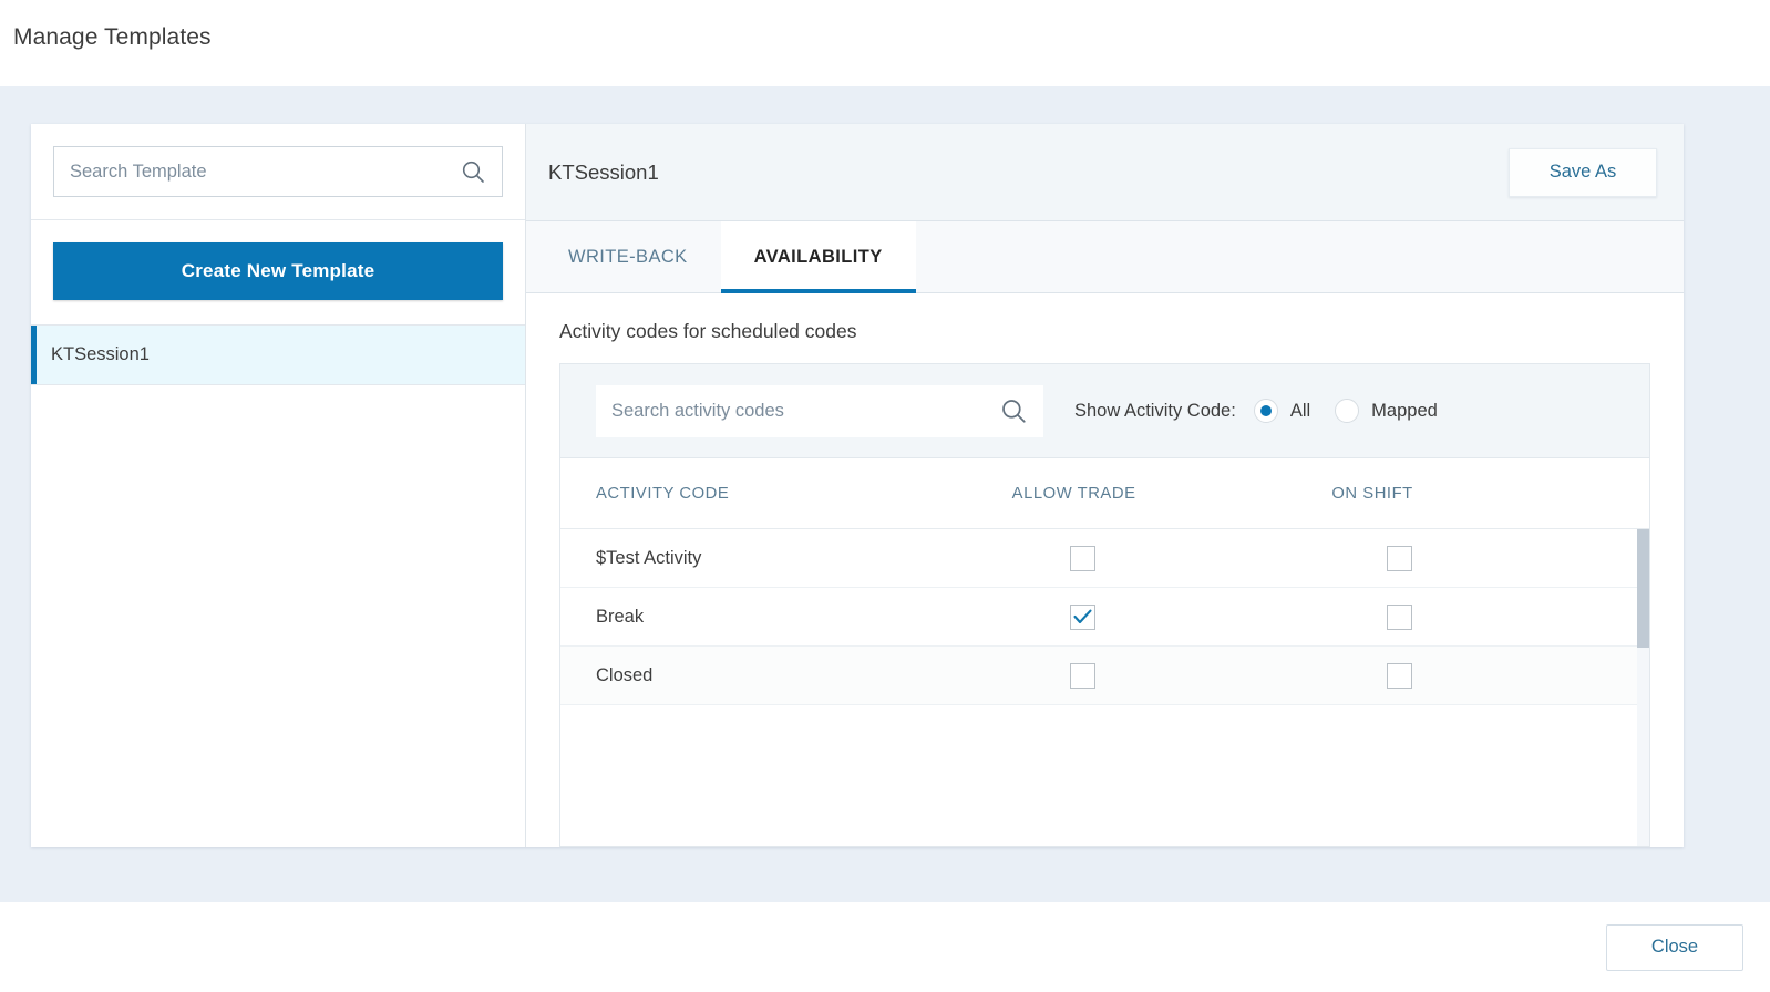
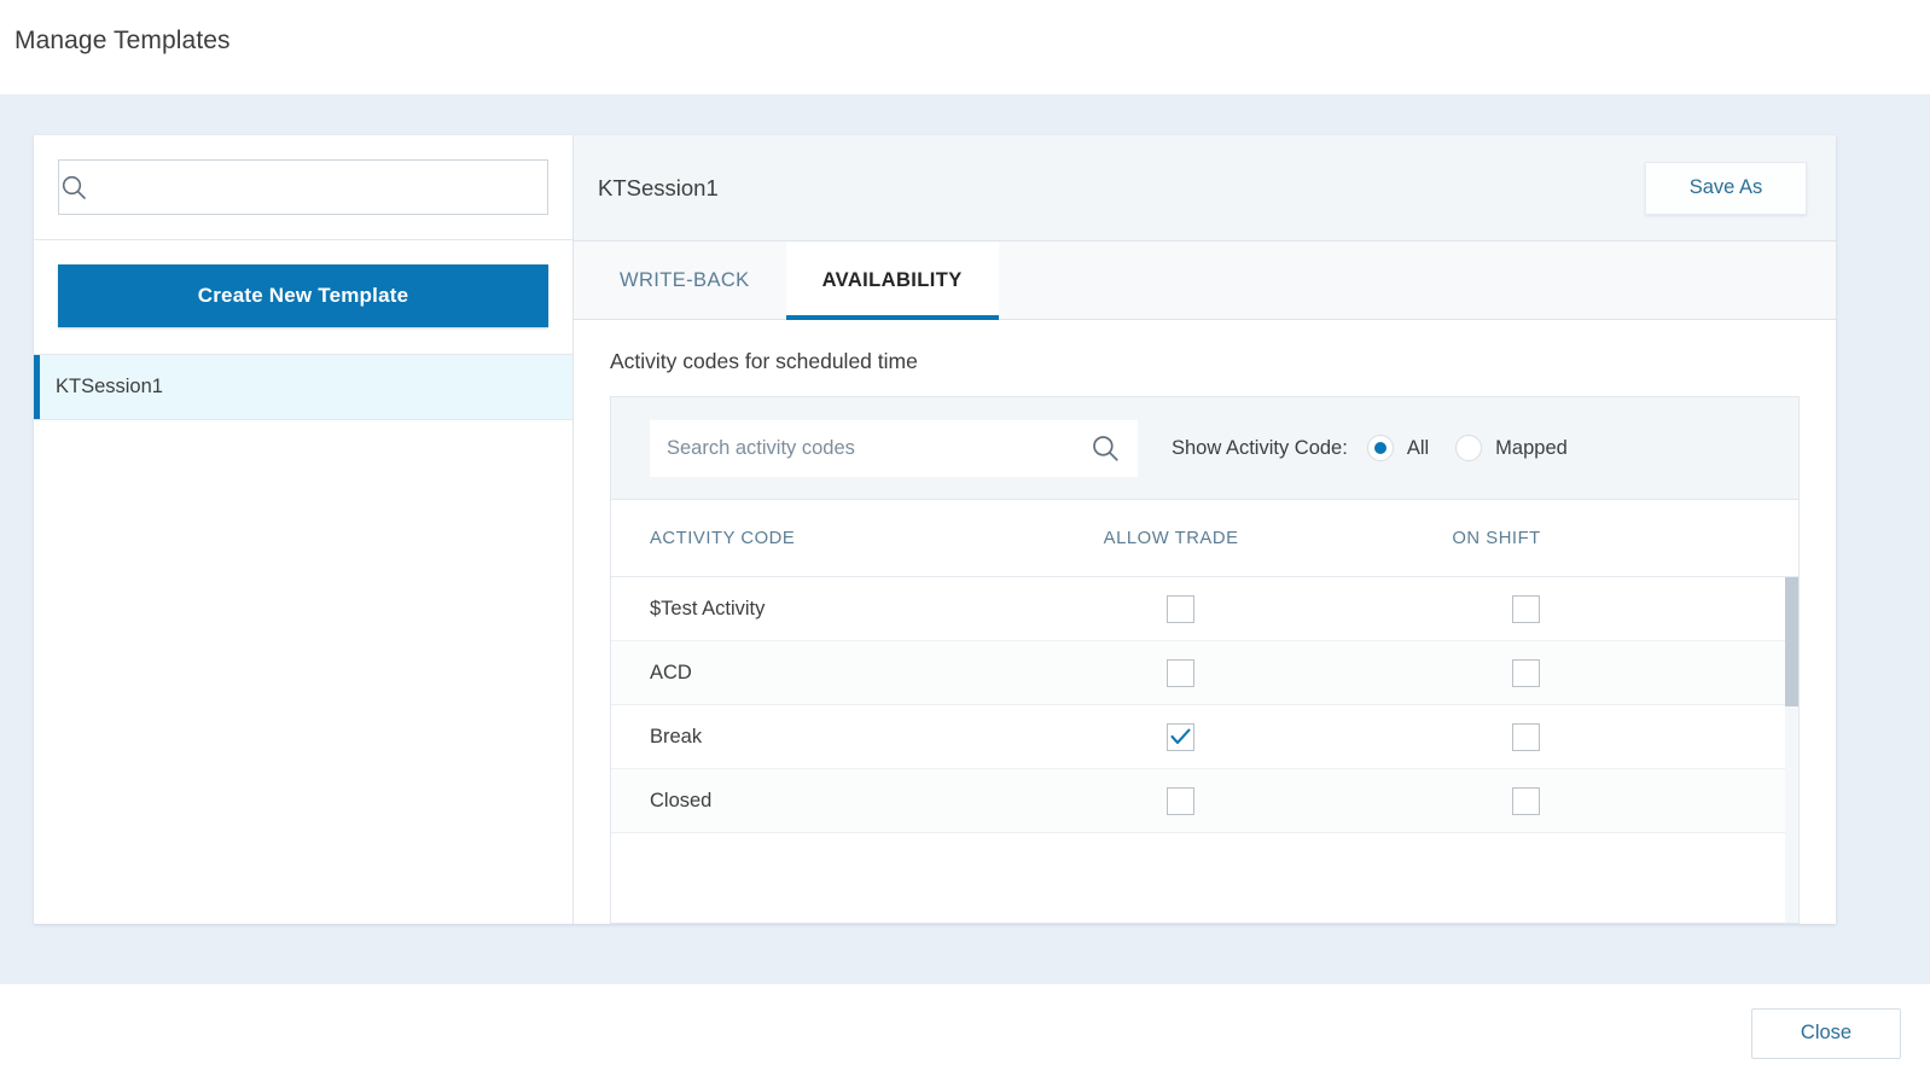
  Manage Templates
- Search Template
  Create New Template
  KTSession1
  KTSession1
  Save As
  WRITE-BACK
  AVAILABILITY
- Activity codes for scheduled codes
+ Activity codes for scheduled time
  Search activity codes
  Show Activity Code:
  All
  Mapped
  ACTIVITY CODE
  ALLOW TRADE
  ON SHIFT
  $Test Activity
+ ACD
  Break
  Closed
  Close
